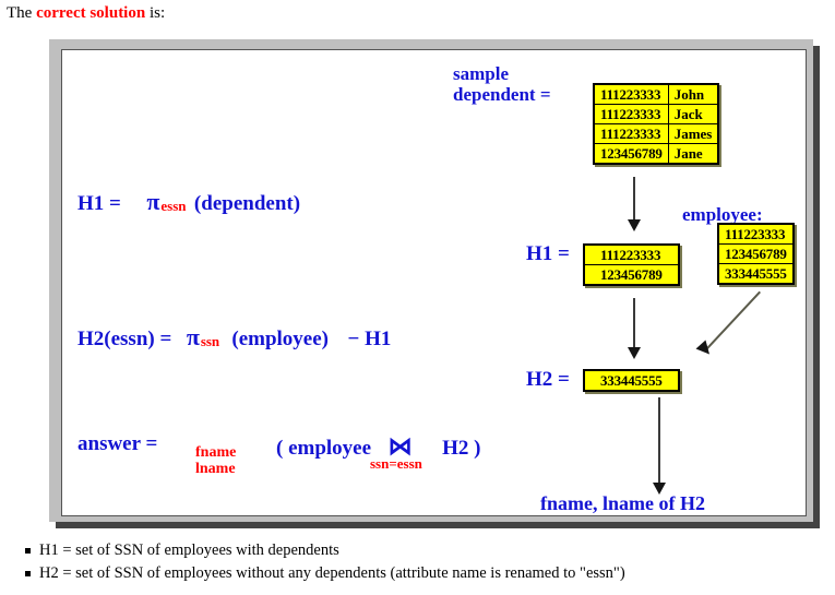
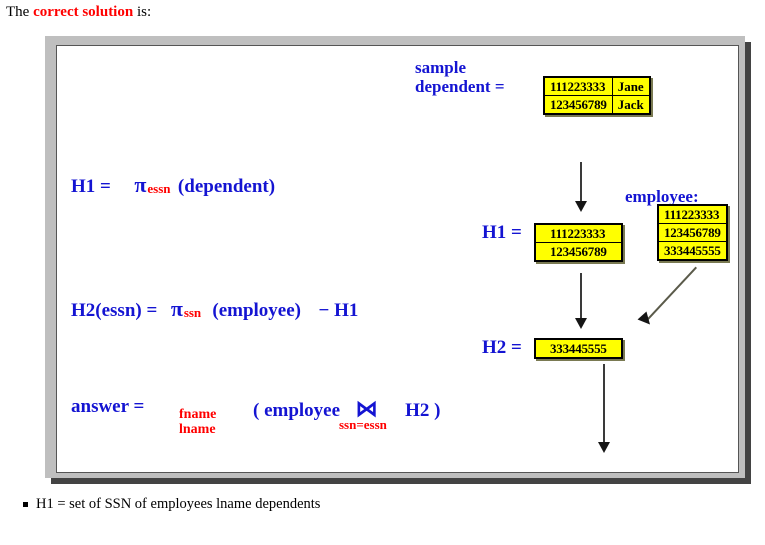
  The correct solution is:
  sample
  dependent =
- 111223333	John
- 111223333	Jack
+ 111223333	Jane
- 111223333	James
- 123456789	Jane
+ 123456789	Jack
  H1 = π
  essn
  (dependent)
  employee:
  111223333
  123456789
  333445555
  H1 =
  111223333
  123456789
  H2(essn) = π
  ssn
  (employee) − H1
  H2 =
  333445555
  answer =
  fname
  lname
  ( employee ⋈ H2 )
  ssn=essn
- fname, lname of H2
- H1 = set of SSN of employees with dependents
+ H1 = set of SSN of employees lname dependents
- H2 = set of SSN of employees without any dependents (attribute name is renamed to "essn")
